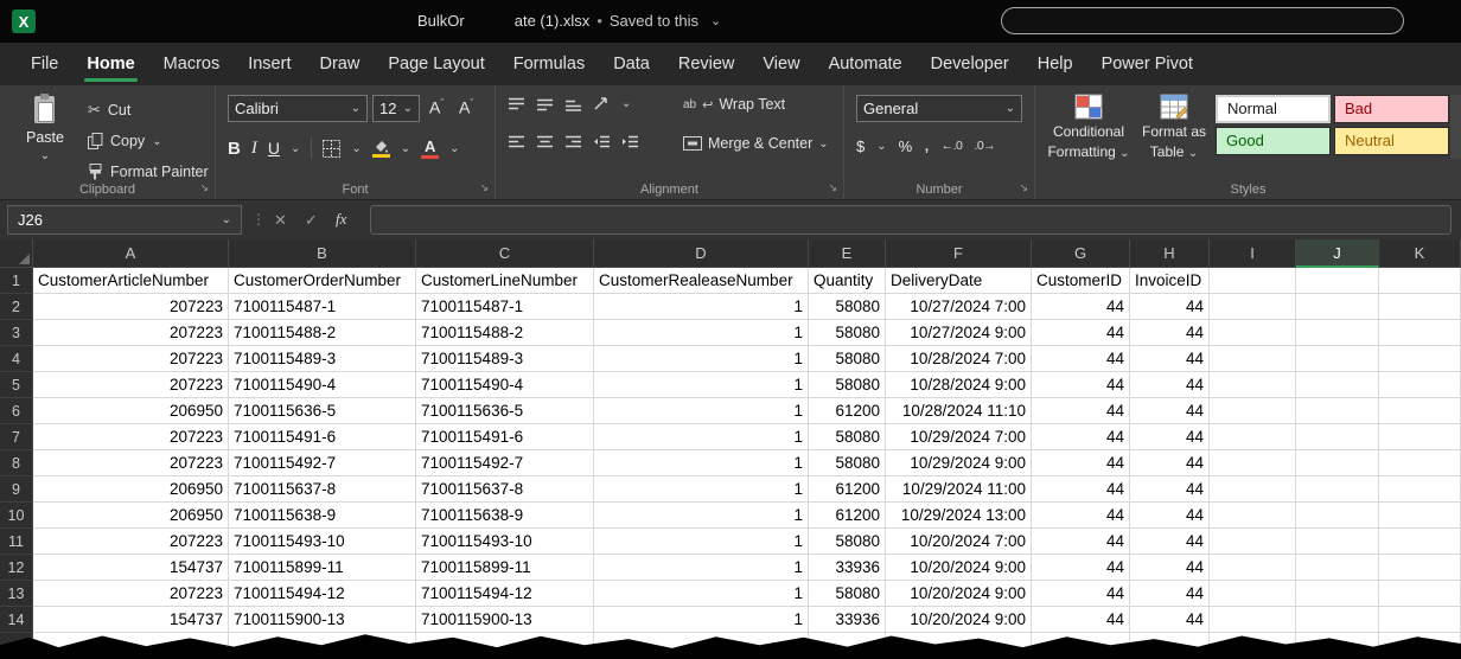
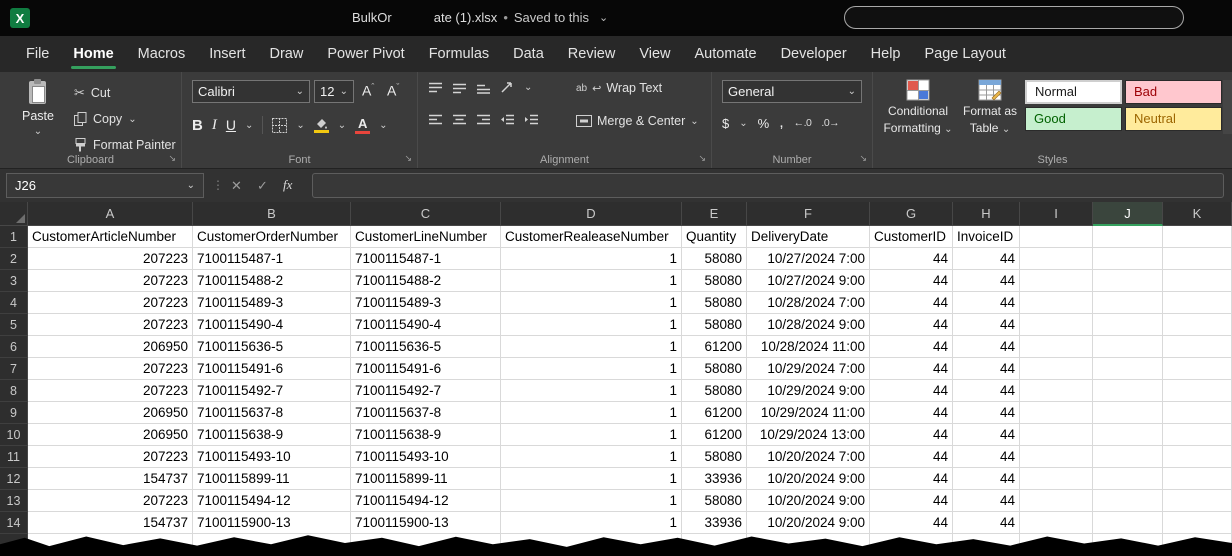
  X
  BulkOr
  ate (1).xlsx
  •
  Saved to this
  ⌄
  File
  Home
  Macros
  Insert
  Draw
- Page Layout
+ Power Pivot
  Formulas
  Data
  Review
  View
  Automate
  Developer
  Help
- Power Pivot
+ Page Layout
  Paste
  ⌄
  ✂
  Cut
  Copy
  ⌄
  Format Painter
  ↘
  Clipboard
  Calibri
  ⌄
  12
  ⌄
  Aˆ
  Aˇ
  B
  I
  U
  ⌄
  ⌄
  ⌄
  A
  ⌄
  ↘
  Font
  ⌄
  ab
  ↩
  Wrap Text
  Merge & Center
  ⌄
  ↘
  Alignment
  General
  ⌄
  $
  ⌄
  %
  ,
  ←.0
  .0→
  ↘
  Number
  Conditional
  Formatting ⌄
  Format as
  Table ⌄
  Normal
  Bad
  Good
  Neutral
  Styles
  J26
  ⌄
  ⋮
  ✕
  ✓
  fx
  A
  B
  C
  D
  E
  F
  G
  H
  I
  J
  K
  1
  CustomerArticleNumber
  CustomerOrderNumber
  CustomerLineNumber
  CustomerRealeaseNumber
  Quantity
  DeliveryDate
  CustomerID
  InvoiceID
  2
  207223
  7100115487-1
  7100115487-1
  1
  58080
  10/27/2024 7:00
  44
  44
  3
  207223
  7100115488-2
  7100115488-2
  1
  58080
  10/27/2024 9:00
  44
  44
  4
  207223
  7100115489-3
  7100115489-3
  1
  58080
  10/28/2024 7:00
  44
  44
  5
  207223
  7100115490-4
  7100115490-4
  1
  58080
  10/28/2024 9:00
  44
  44
  6
  206950
  7100115636-5
  7100115636-5
  1
  61200
- 10/28/2024 11:10
+ 10/28/2024 11:00
  44
  44
  7
  207223
  7100115491-6
  7100115491-6
  1
  58080
  10/29/2024 7:00
  44
  44
  8
  207223
  7100115492-7
  7100115492-7
  1
  58080
  10/29/2024 9:00
  44
  44
  9
  206950
  7100115637-8
  7100115637-8
  1
  61200
  10/29/2024 11:00
  44
  44
  10
  206950
  7100115638-9
  7100115638-9
  1
  61200
  10/29/2024 13:00
  44
  44
  11
  207223
  7100115493-10
  7100115493-10
  1
  58080
  10/20/2024 7:00
  44
  44
  12
  154737
  7100115899-11
  7100115899-11
  1
  33936
  10/20/2024 9:00
  44
  44
  13
  207223
  7100115494-12
  7100115494-12
  1
  58080
  10/20/2024 9:00
  44
  44
  14
  154737
  7100115900-13
  7100115900-13
  1
  33936
  10/20/2024 9:00
  44
  44
